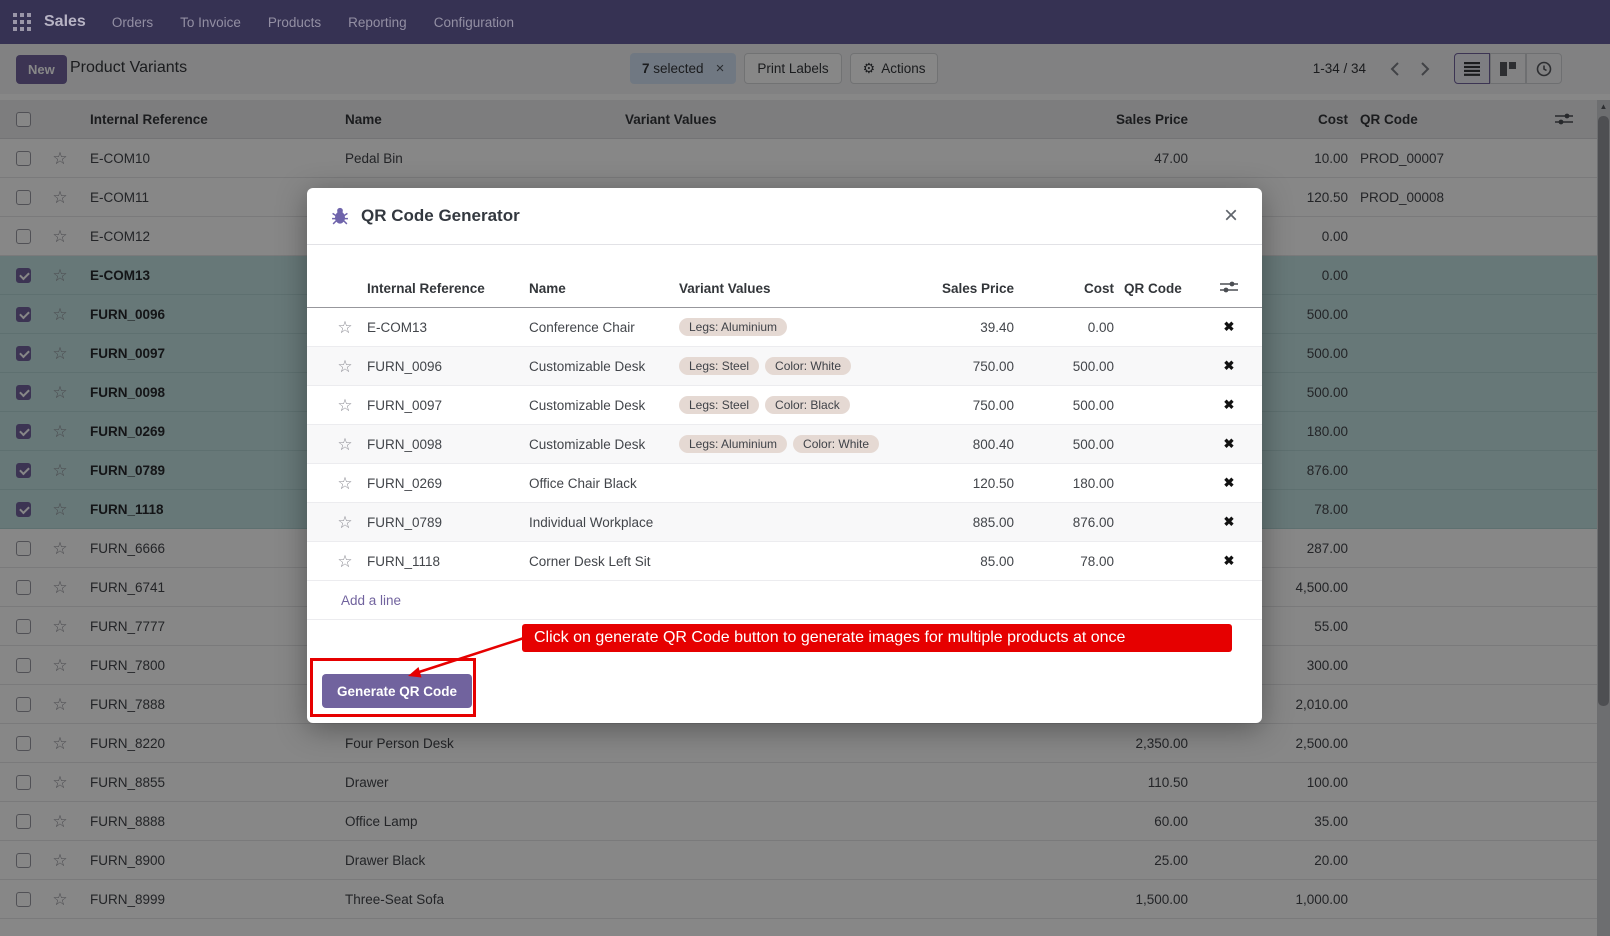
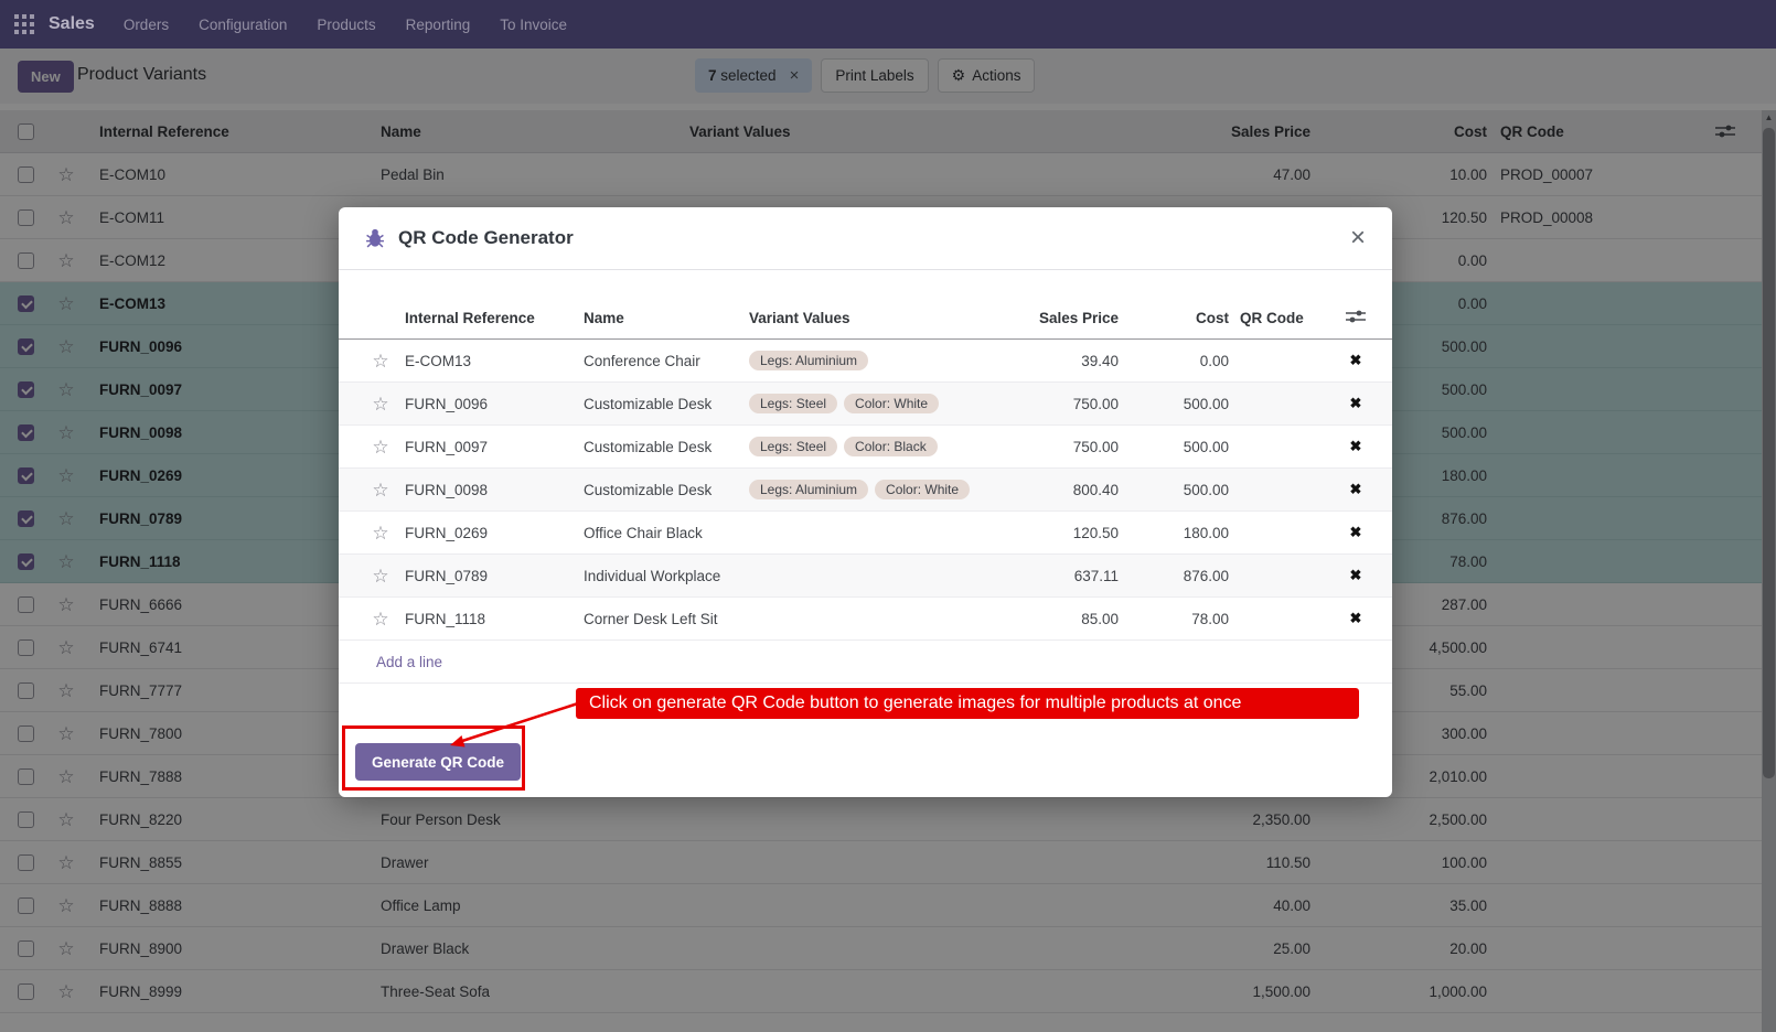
  Sales
  Orders
- To Invoice
+ Configuration
  Products
  Reporting
- Configuration
+ To Invoice
  New
  Product Variants
  7 selected
  ×
  Print Labels
  ⚙
  Actions
- 1-34 / 34
  Internal Reference
  Name
  Variant Values
  Sales Price
  Cost
  QR Code
  ☆
  E-COM10
  Pedal Bin
  47.00
  10.00
  PROD_00007
  ☆
  E-COM11
  120.50
  PROD_00008
  ☆
  E-COM12
  0.00
  ☆
  E-COM13
  0.00
  ☆
  FURN_0096
  500.00
  ☆
  FURN_0097
  500.00
  ☆
  FURN_0098
  500.00
  ☆
  FURN_0269
  180.00
  ☆
  FURN_0789
  876.00
  ☆
  FURN_1118
  78.00
  ☆
  FURN_6666
  287.00
  ☆
  FURN_6741
  4,500.00
  ☆
  FURN_7777
  55.00
  ☆
  FURN_7800
  300.00
  ☆
  FURN_7888
  2,010.00
  ☆
  FURN_8220
  Four Person Desk
  2,350.00
  2,500.00
  ☆
  FURN_8855
  Drawer
  110.50
  100.00
  ☆
  FURN_8888
  Office Lamp
- 60.00
+ 40.00
  35.00
  ☆
  FURN_8900
  Drawer Black
  25.00
  20.00
  ☆
  FURN_8999
  Three-Seat Sofa
  1,500.00
  1,000.00
  ▲
  QR Code Generator
  ×
  Internal Reference
  Name
  Variant Values
  Sales Price
  Cost
  QR Code
  ☆
  E-COM13
  Conference Chair
  Legs: Aluminium
  39.40
  0.00
  ✖
  ☆
  FURN_0096
  Customizable Desk
  Legs: Steel
  Color: White
  750.00
  500.00
  ✖
  ☆
  FURN_0097
  Customizable Desk
  Legs: Steel
  Color: Black
  750.00
  500.00
  ✖
  ☆
  FURN_0098
  Customizable Desk
  Legs: Aluminium
  Color: White
  800.40
  500.00
  ✖
  ☆
  FURN_0269
  Office Chair Black
  120.50
  180.00
  ✖
  ☆
  FURN_0789
  Individual Workplace
- 885.00
+ 637.11
  876.00
  ✖
  ☆
  FURN_1118
  Corner Desk Left Sit
  85.00
  78.00
  ✖
  Add a line
  Generate QR Code
  Click on generate QR Code button to generate images for multiple products at once
